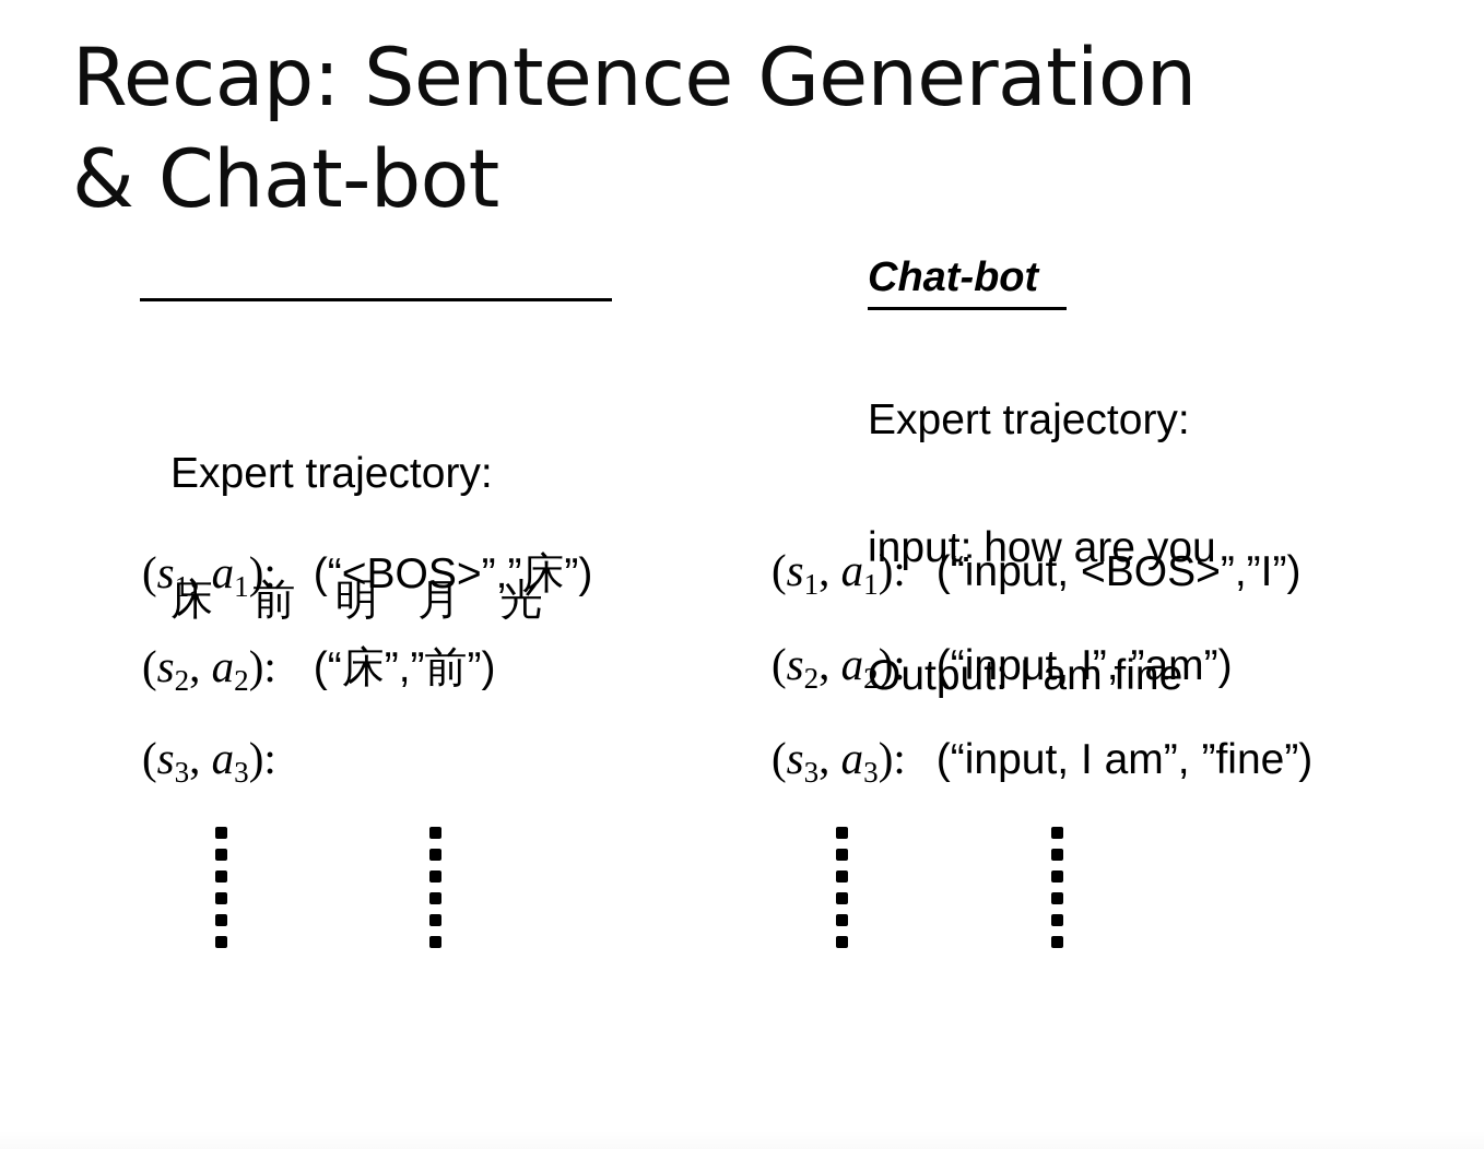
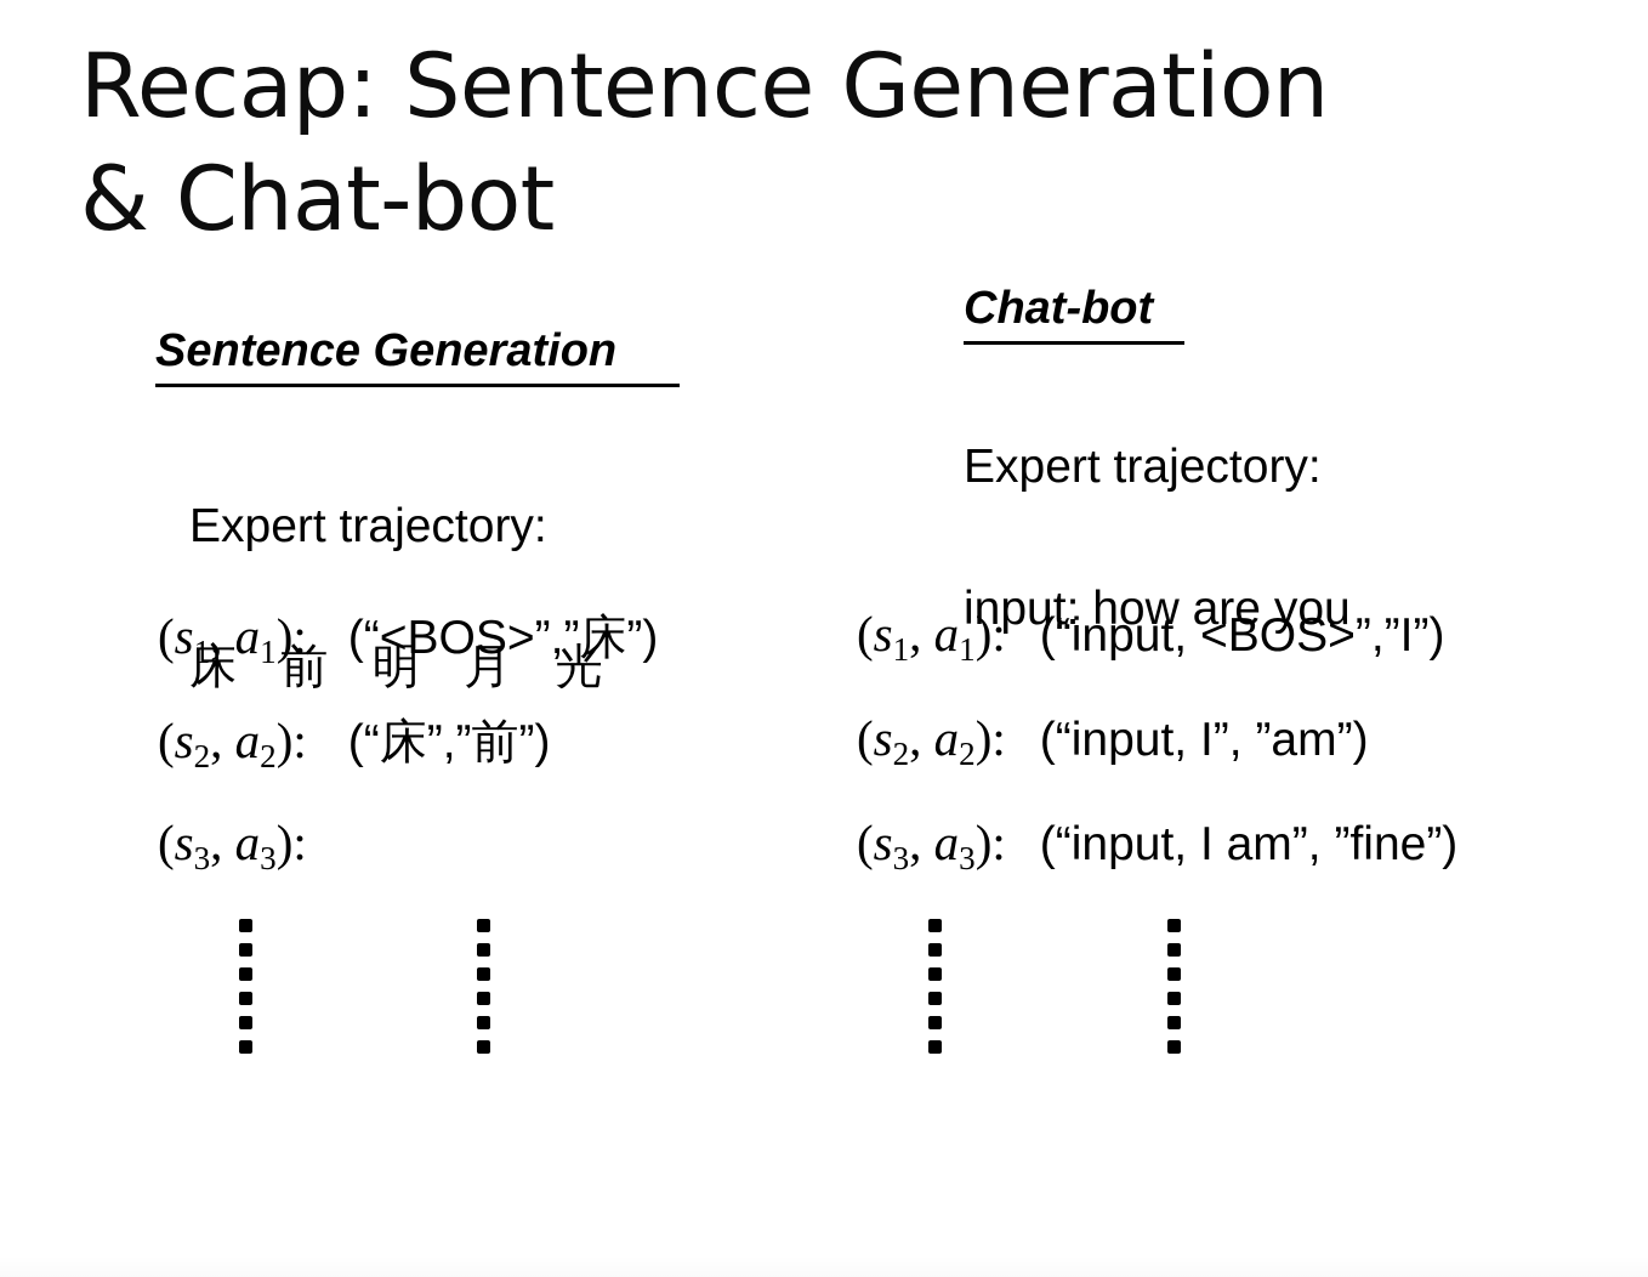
  Recap: Sentence Generation
  & Chat-bot
+ Sentence Generation
  Chat-bot
  Expert trajectory:
  床 前 明 月 光
  Expert trajectory:
  input: how are you
- Output: I am fine
  (s1, a1):
  (“<BOS>”,”床”)
  (s2, a2):
  (“床”,”前”)
  (s3, a3):
  (s1, a1):
  (“input, <BOS>”,”I”)
  (s2, a2):
  (“input, I”, ”am”)
  (s3, a3):
  (“input, I am”, ”fine”)
